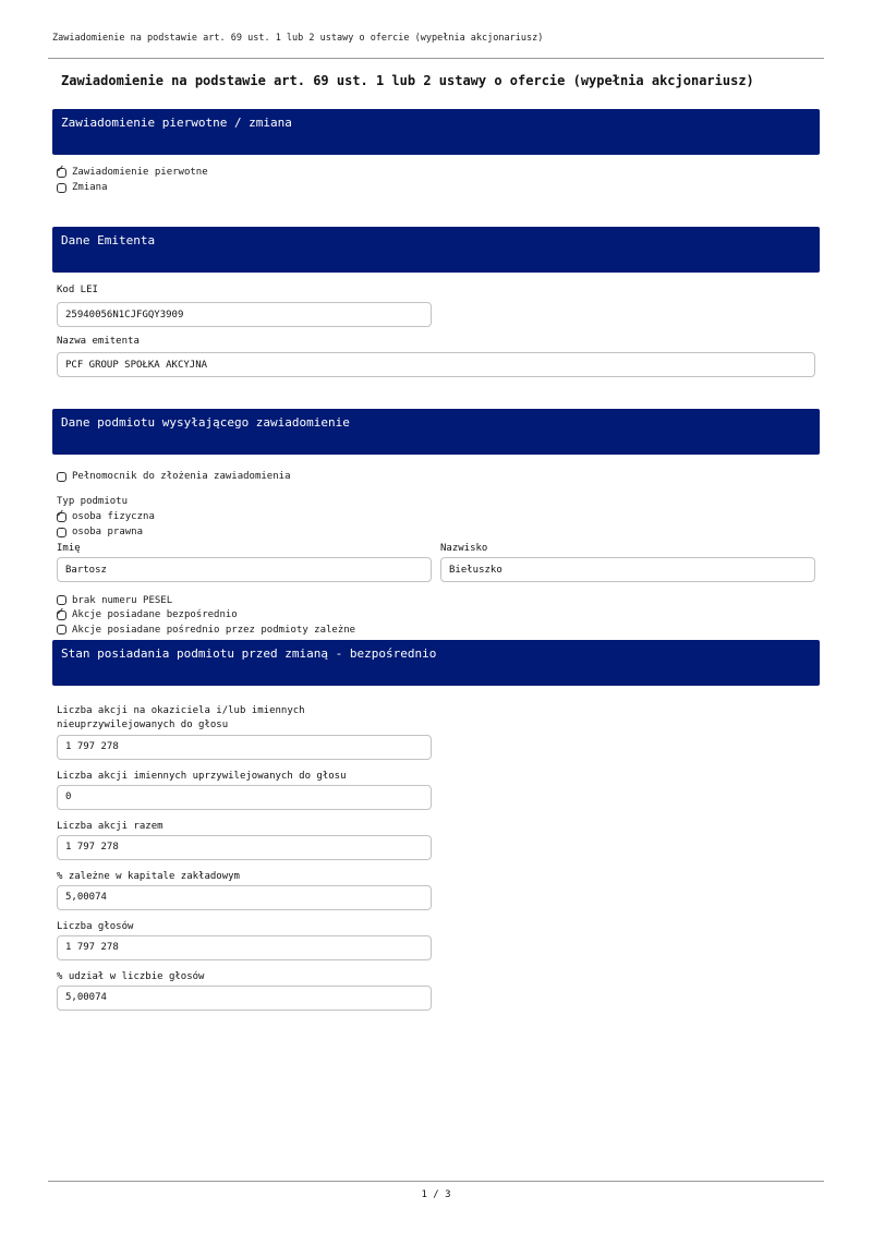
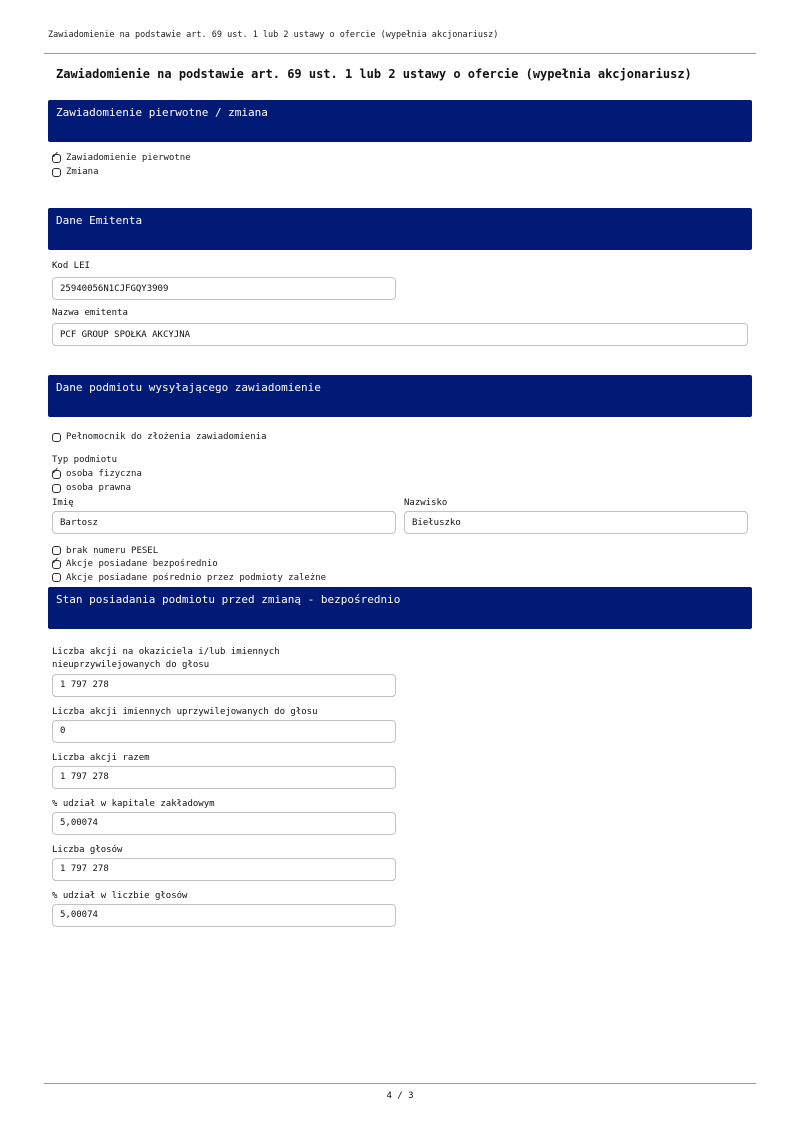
  Zawiadomienie na podstawie art. 69 ust. 1 lub 2 ustawy o ofercie (wypełnia akcjonariusz)
  Zawiadomienie na podstawie art. 69 ust. 1 lub 2 ustawy o ofercie (wypełnia akcjonariusz)
  Zawiadomienie pierwotne / zmiana
  Zawiadomienie pierwotne
  Zmiana
  Dane Emitenta
  Kod LEI
  25940056N1CJFGQY3909
  Nazwa emitenta
  PCF GROUP SPÓŁKA AKCYJNA
  Dane podmiotu wysyłającego zawiadomienie
  Pełnomocnik do złożenia zawiadomienia
  Typ podmiotu
  osoba fizyczna
  osoba prawna
  Imię
  Bartosz
  Nazwisko
  Biełuszko
  brak numeru PESEL
  Akcje posiadane bezpośrednio
  Akcje posiadane pośrednio przez podmioty zależne
  Stan posiadania podmiotu przed zmianą - bezpośrednio
  Liczba akcji na okaziciela i/lub imiennych
  nieuprzywilejowanych do głosu
  1 797 278
  Liczba akcji imiennych uprzywilejowanych do głosu
  0
  Liczba akcji razem
  1 797 278
- % zależne w kapitale zakładowym
+ % udział w kapitale zakładowym
  5,00074
  Liczba głosów
  1 797 278
  % udział w liczbie głosów
  5,00074
- 1 / 3
+ 4 / 3
